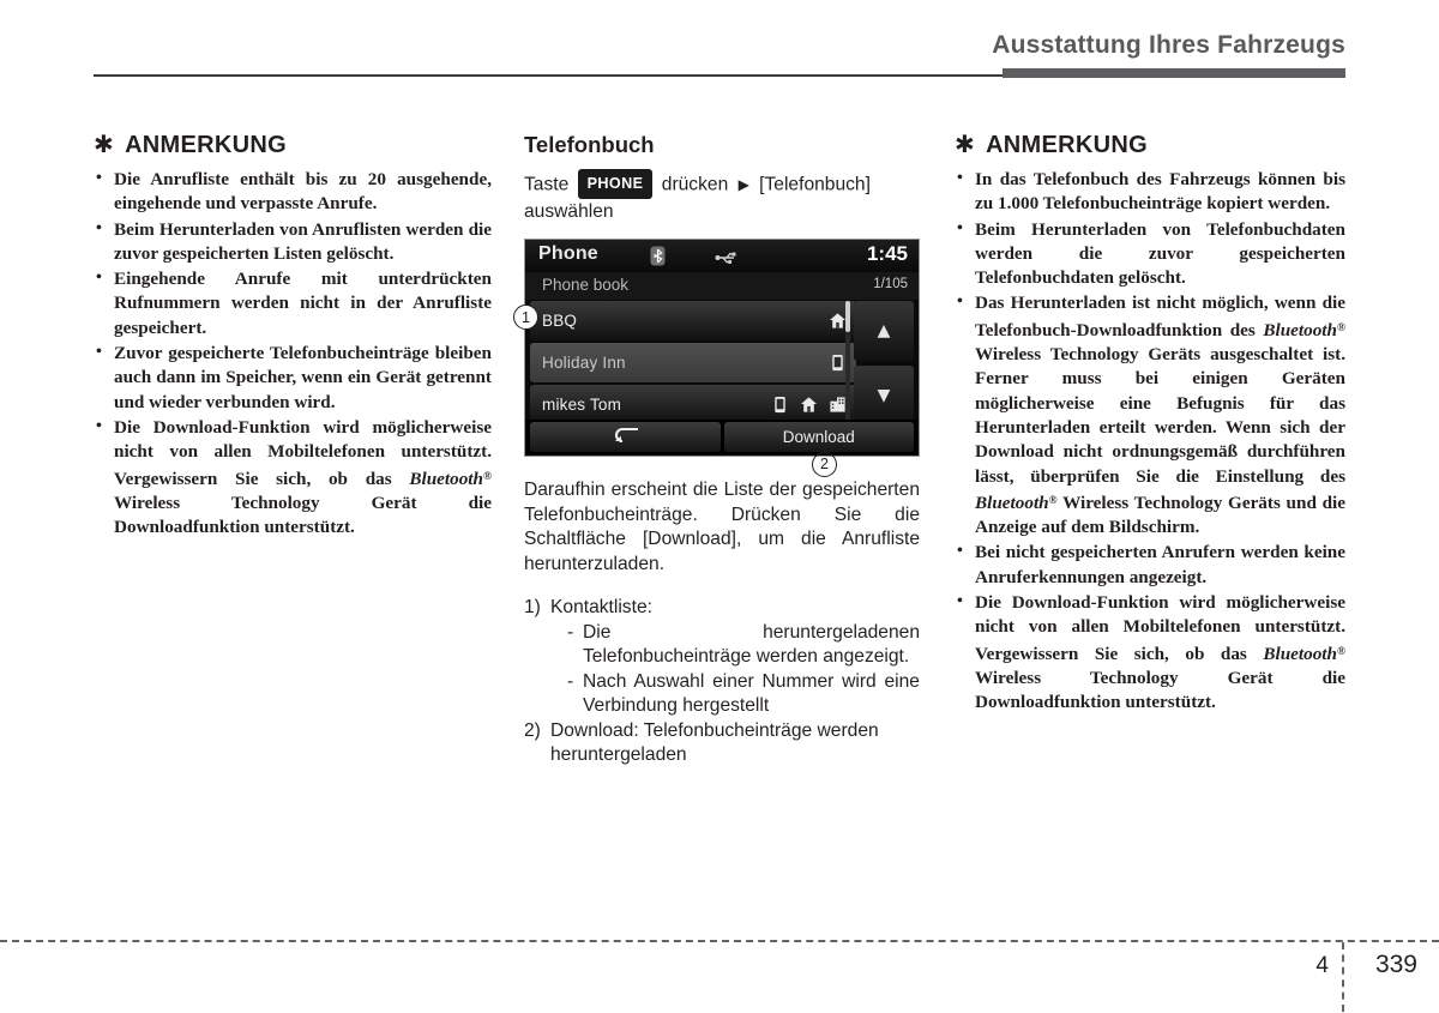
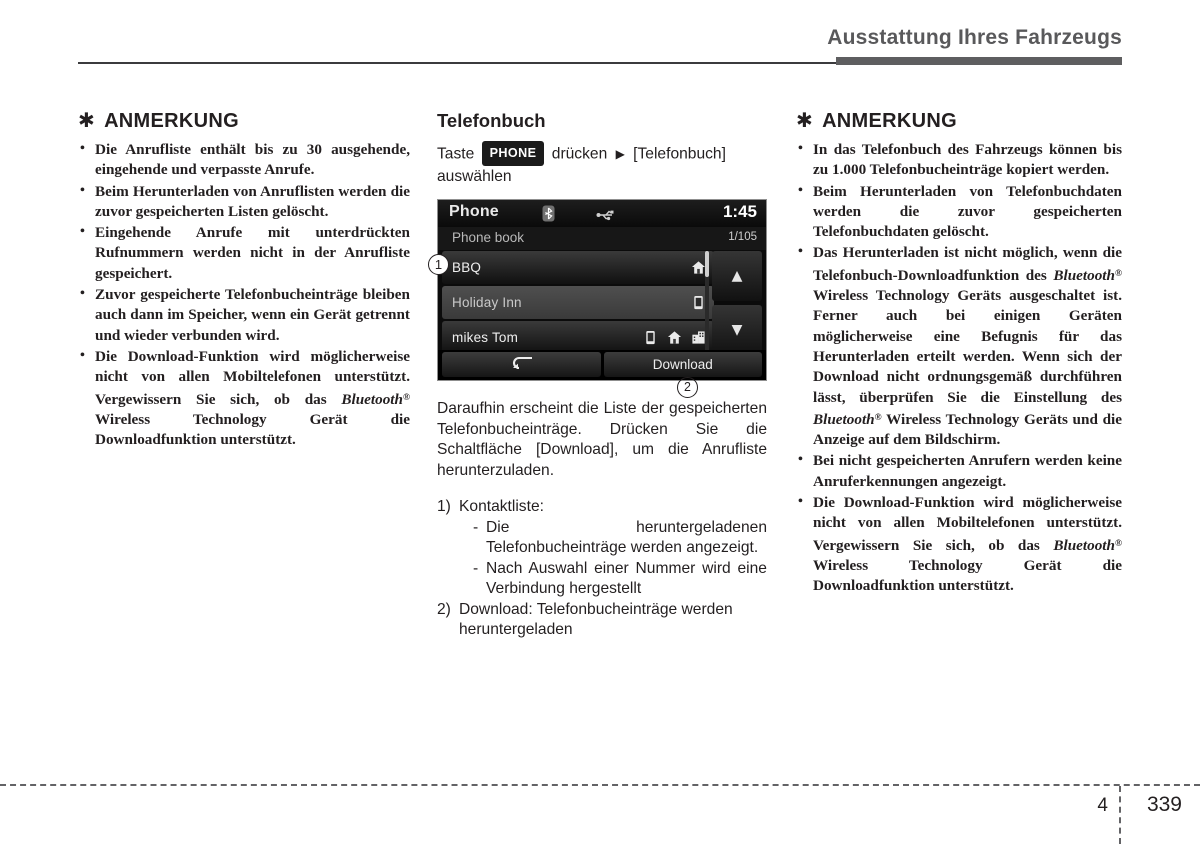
  Ausstattung Ihres Fahrzeugs
  ✱
  ANMERKUNG
- Die Anrufliste enthält bis zu 20 ausgehende, eingehende und verpasste Anrufe.
+ Die Anrufliste enthält bis zu 30 ausgehende, eingehende und verpasste Anrufe.
  Beim Herunterladen von Anruflisten werden die zuvor gespeicherten Listen gelöscht.
  Eingehende Anrufe mit unterdrückten Rufnummern werden nicht in der Anrufliste gespeichert.
  Zuvor gespeicherte Telefonbucheinträge bleiben auch dann im Speicher, wenn ein Gerät getrennt und wieder verbunden wird.
  Die Download-Funktion wird möglicherweise nicht von allen Mobiltelefonen unterstützt. Vergewissern Sie sich, ob das Bluetooth® Wireless Technology Gerät die Downloadfunktion unterstützt.
  Telefonbuch
  Taste PHONE drücken ▶ [Telefonbuch] auswählen
  Phone
  1:45
  Phone book
  1/105
  BBQ
  Holiday Inn
  mikes Tom
  ▲
  ▼
  Download
  1
  2
  Daraufhin erscheint die Liste der gespeicherten Telefonbucheinträge. Drücken Sie die Schaltfläche [Download], um die Anrufliste herunterzuladen.
  1)
  Kontaktliste:
  -
  Die heruntergeladenen Telefonbucheinträge werden angezeigt.
  -
  Nach Auswahl einer Nummer wird eine Verbindung hergestellt
  2)
  Download: Telefonbucheinträge werden heruntergeladen
  ✱
  ANMERKUNG
  In das Telefonbuch des Fahrzeugs können bis zu 1.000 Telefonbucheinträge kopiert werden.
  Beim Herunterladen von Telefonbuchdaten werden die zuvor gespeicherten Telefonbuchdaten gelöscht.
- Das Herunterladen ist nicht möglich, wenn die Telefonbuch-Downloadfunktion des Bluetooth® Wireless Technology Geräts ausgeschaltet ist. Ferner muss bei einigen Geräten möglicherweise eine Befugnis für das Herunterladen erteilt werden. Wenn sich der Download nicht ordnungsgemäß durchführen lässt, überprüfen Sie die Einstellung des Bluetooth® Wireless Technology Geräts und die Anzeige auf dem Bildschirm.
+ Das Herunterladen ist nicht möglich, wenn die Telefonbuch-Downloadfunktion des Bluetooth® Wireless Technology Geräts ausgeschaltet ist. Ferner auch bei einigen Geräten möglicherweise eine Befugnis für das Herunterladen erteilt werden. Wenn sich der Download nicht ordnungsgemäß durchführen lässt, überprüfen Sie die Einstellung des Bluetooth® Wireless Technology Geräts und die Anzeige auf dem Bildschirm.
  Bei nicht gespeicherten Anrufern werden keine Anruferkennungen angezeigt.
  Die Download-Funktion wird möglicherweise nicht von allen Mobiltelefonen unterstützt. Vergewissern Sie sich, ob das Bluetooth® Wireless Technology Gerät die Downloadfunktion unterstützt.
  4
  339
